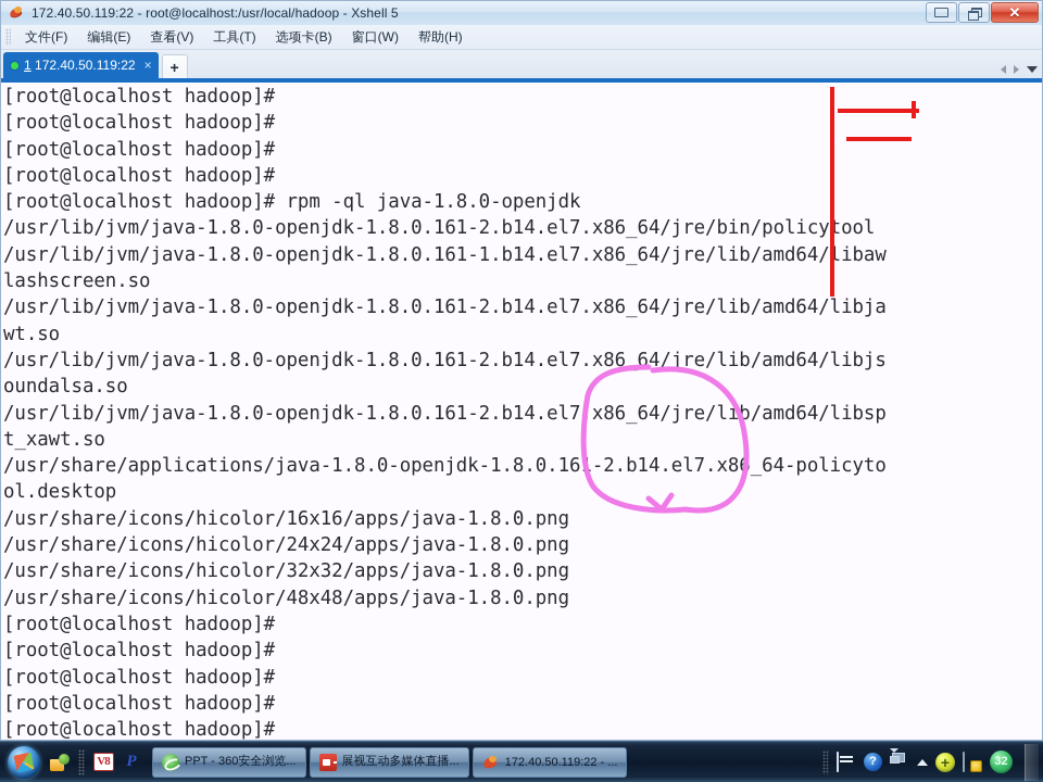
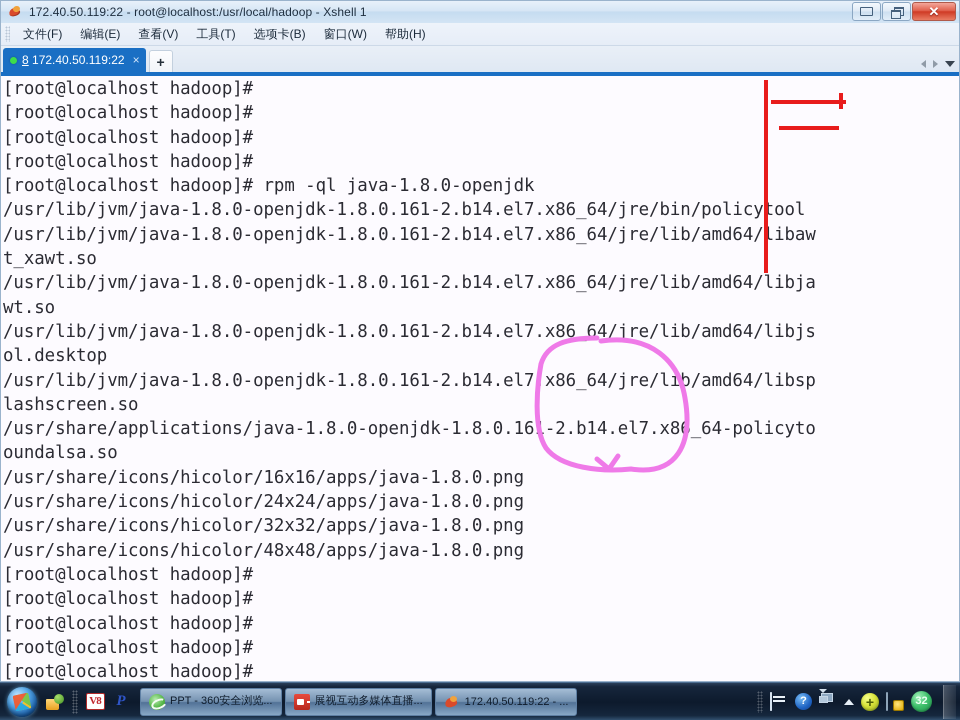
- 172.40.50.119:22 - root@localhost:/usr/local/hadoop - Xshell 5
+ 172.40.50.119:22 - root@localhost:/usr/local/hadoop - Xshell 1
  ✕
  文件(F)
  编辑(E)
  查看(V)
  工具(T)
  选项卡(B)
  窗口(W)
  帮助(H)
- 1 172.40.50.119:22
+ 8 172.40.50.119:22
  ×
  +
  [root@localhost hadoop]#
  [root@localhost hadoop]#
  [root@localhost hadoop]#
  [root@localhost hadoop]#
  [root@localhost hadoop]# rpm -ql java-1.8.0-openjdk
  /usr/lib/jvm/java-1.8.0-openjdk-1.8.0.161-2.b14.el7.x86_64/jre/bin/policytool
- /usr/lib/jvm/java-1.8.0-openjdk-1.8.0.161-1.b14.el7.x86_64/jre/lib/amd64/libaw
+ /usr/lib/jvm/java-1.8.0-openjdk-1.8.0.161-2.b14.el7.x86_64/jre/lib/amd64/libaw
- lashscreen.so
+ t_xawt.so
  /usr/lib/jvm/java-1.8.0-openjdk-1.8.0.161-2.b14.el7.x86_64/jre/lib/amd64/libja
  wt.so
  /usr/lib/jvm/java-1.8.0-openjdk-1.8.0.161-2.b14.el7.x86_64/jre/lib/amd64/libjs
- oundalsa.so
+ ol.desktop
  /usr/lib/jvm/java-1.8.0-openjdk-1.8.0.161-2.b14.el7x86_64/jre/lib/amd64/libsp
- t_xawt.so
+ lashscreen.so
  /usr/share/applications/java-1.8.0-openjdk-1.8.0.16-2.b14.el7.x8_64-policyto
- ol.desktop
+ oundalsa.so
  /usr/share/icons/hicolor/16x16/apps/java-1.8.0.png
  /usr/share/icons/hicolor/24x24/apps/java-1.8.0.png
  /usr/share/icons/hicolor/32x32/apps/java-1.8.0.png
  /usr/share/icons/hicolor/48x48/apps/java-1.8.0.png
  [root@localhost hadoop]#
  [root@localhost hadoop]#
  [root@localhost hadoop]#
  [root@localhost hadoop]#
  [root@localhost hadoop]#
  V8
  P
  PPT - 360安全浏览...
  展视互动多媒体直播...
  172.40.50.119:22 - ...
  ?
  +
  32
